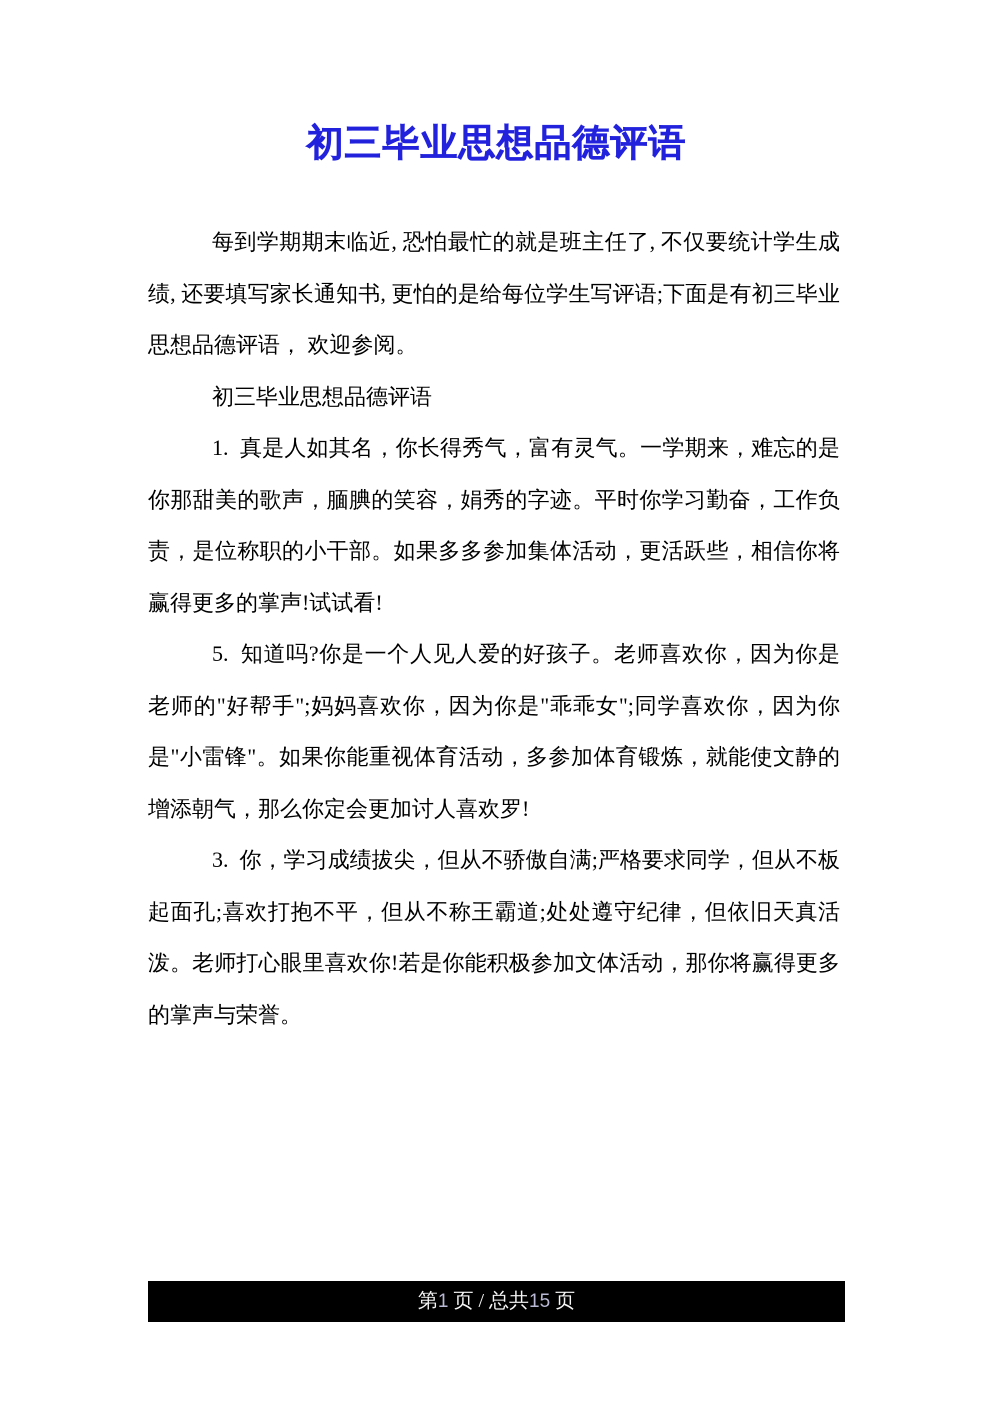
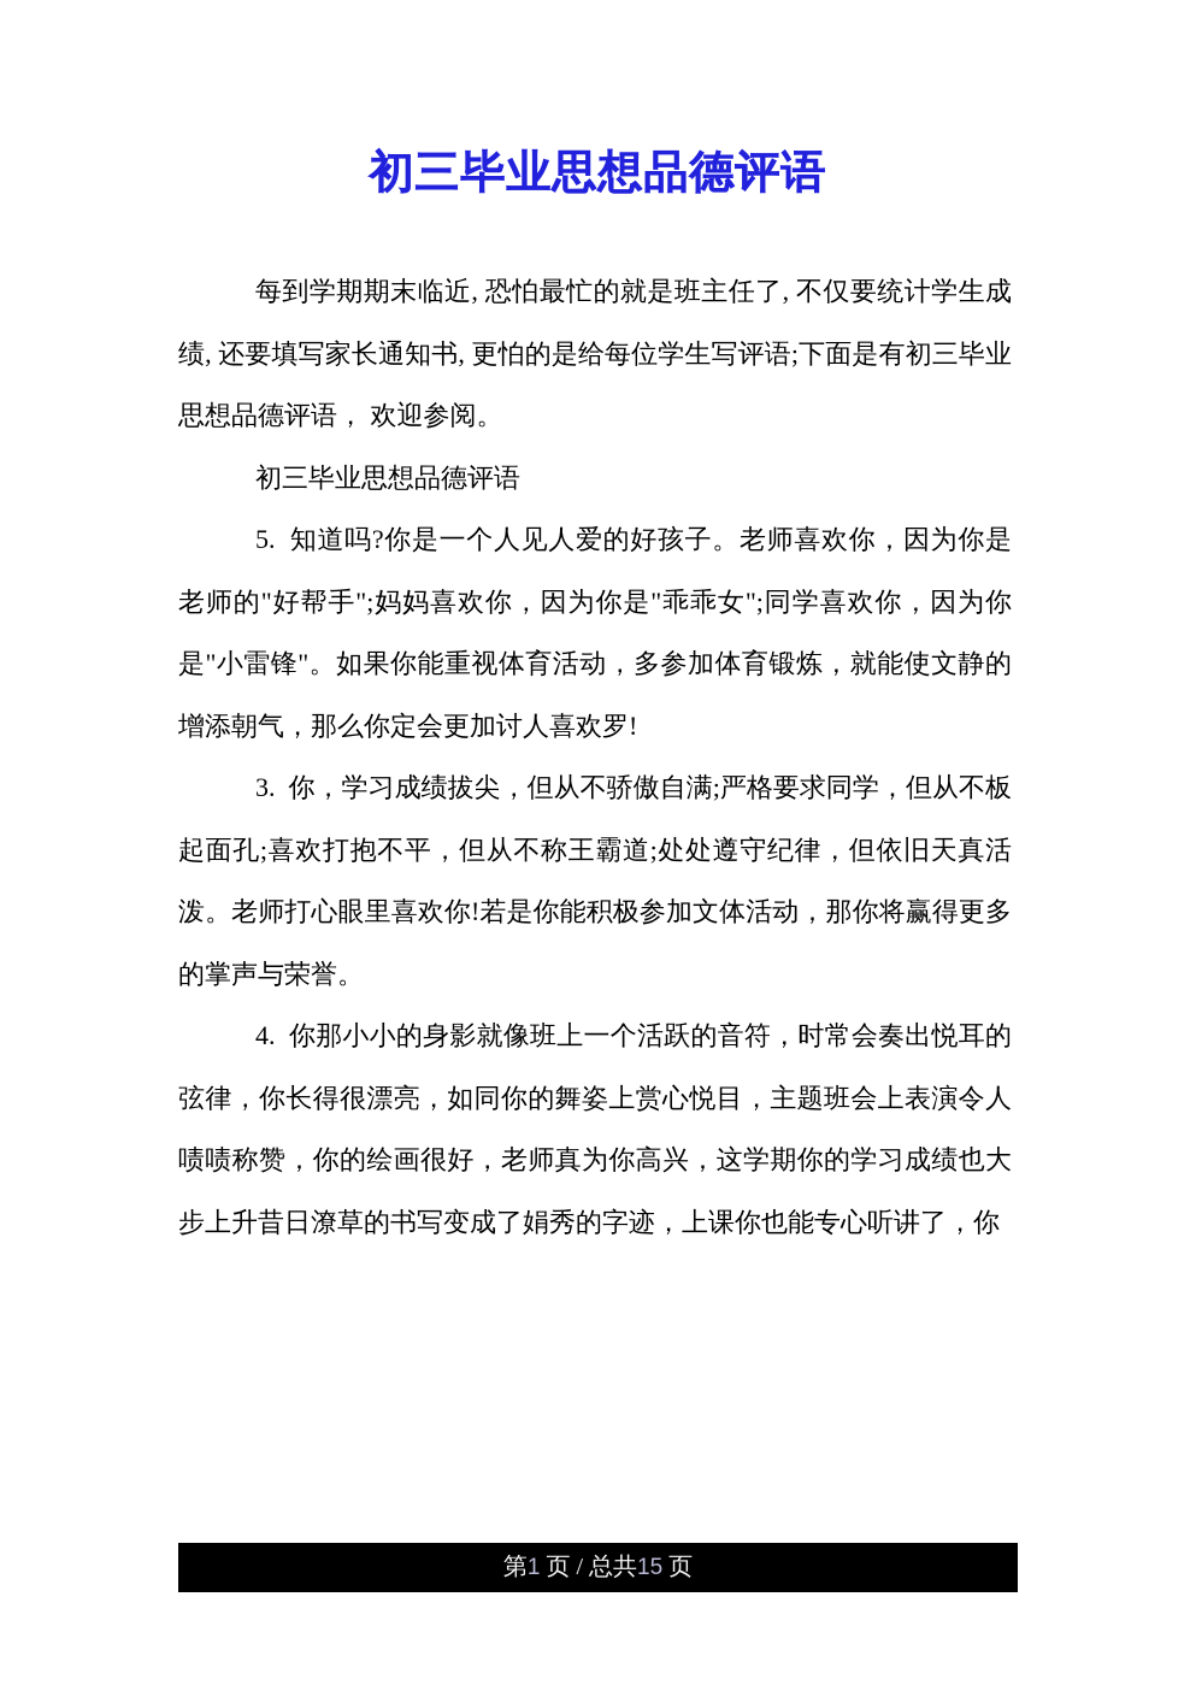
  初三毕业思想品德评语
  每到学期期末临近, 恐怕最忙的就是班主任了, 不仅要统计学生成绩, 还要填写家长通知书, 更怕的是给每位学生写评语;下面是有初三毕业思想品德评语， 欢迎参阅。
  初三毕业思想品德评语
- 1. 真是人如其名，你长得秀气，富有灵气。一学期来，难忘的是你那甜美的歌声，腼腆的笑容，娟秀的字迹。平时你学习勤奋，工作负责，是位称职的小干部。如果多多参加集体活动，更活跃些，相信你将赢得更多的掌声!试试看!
  5. 知道吗?你是一个人见人爱的好孩子。老师喜欢你，因为你是老师的"好帮手";妈妈喜欢你，因为你是"乖乖女";同学喜欢你，因为你是"小雷锋"。如果你能重视体育活动，多参加体育锻炼，就能使文静的增添朝气，那么你定会更加讨人喜欢罗!
  3. 你，学习成绩拔尖，但从不骄傲自满;严格要求同学，但从不板起面孔;喜欢打抱不平，但从不称王霸道;处处遵守纪律，但依旧天真活泼。老师打心眼里喜欢你!若是你能积极参加文体活动，那你将赢得更多的掌声与荣誉。
+ 4. 你那小小的身影就像班上一个活跃的音符，时常会奏出悦耳的弦律，你长得很漂亮，如同你的舞姿上赏心悦目，主题班会上表演令人啧啧称赞，你的绘画很好，老师真为你高兴，这学期你的学习成绩也大步上升昔日潦草的书写变成了娟秀的字迹，上课你也能专心听讲了，你
  第1 页 / 总共15 页
